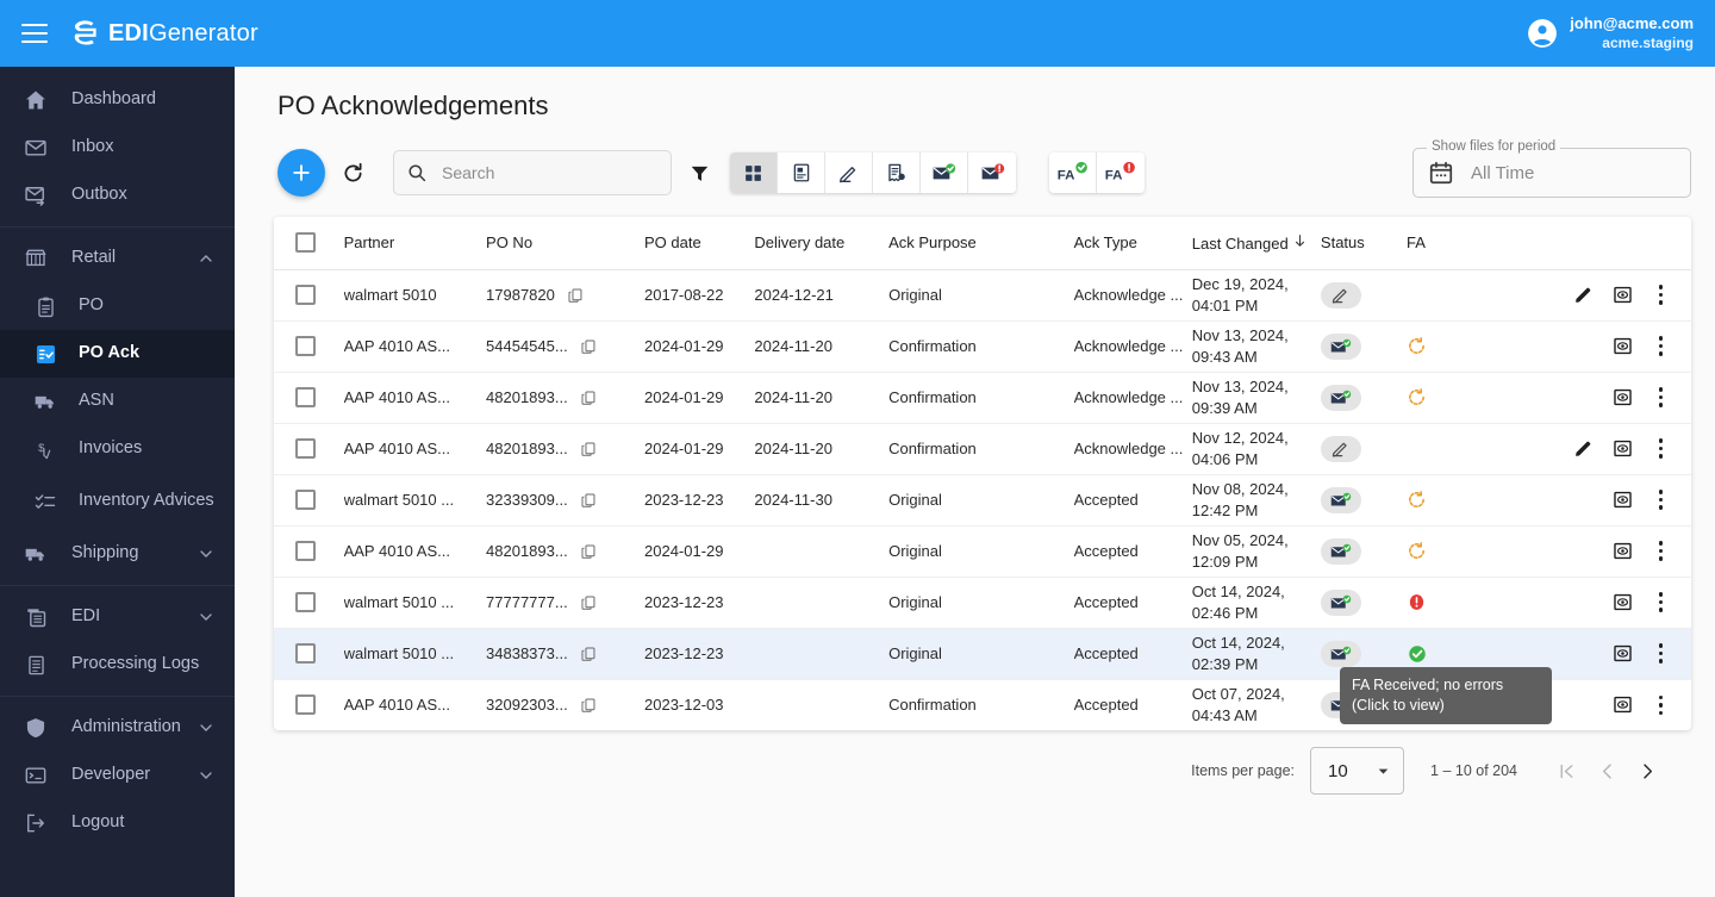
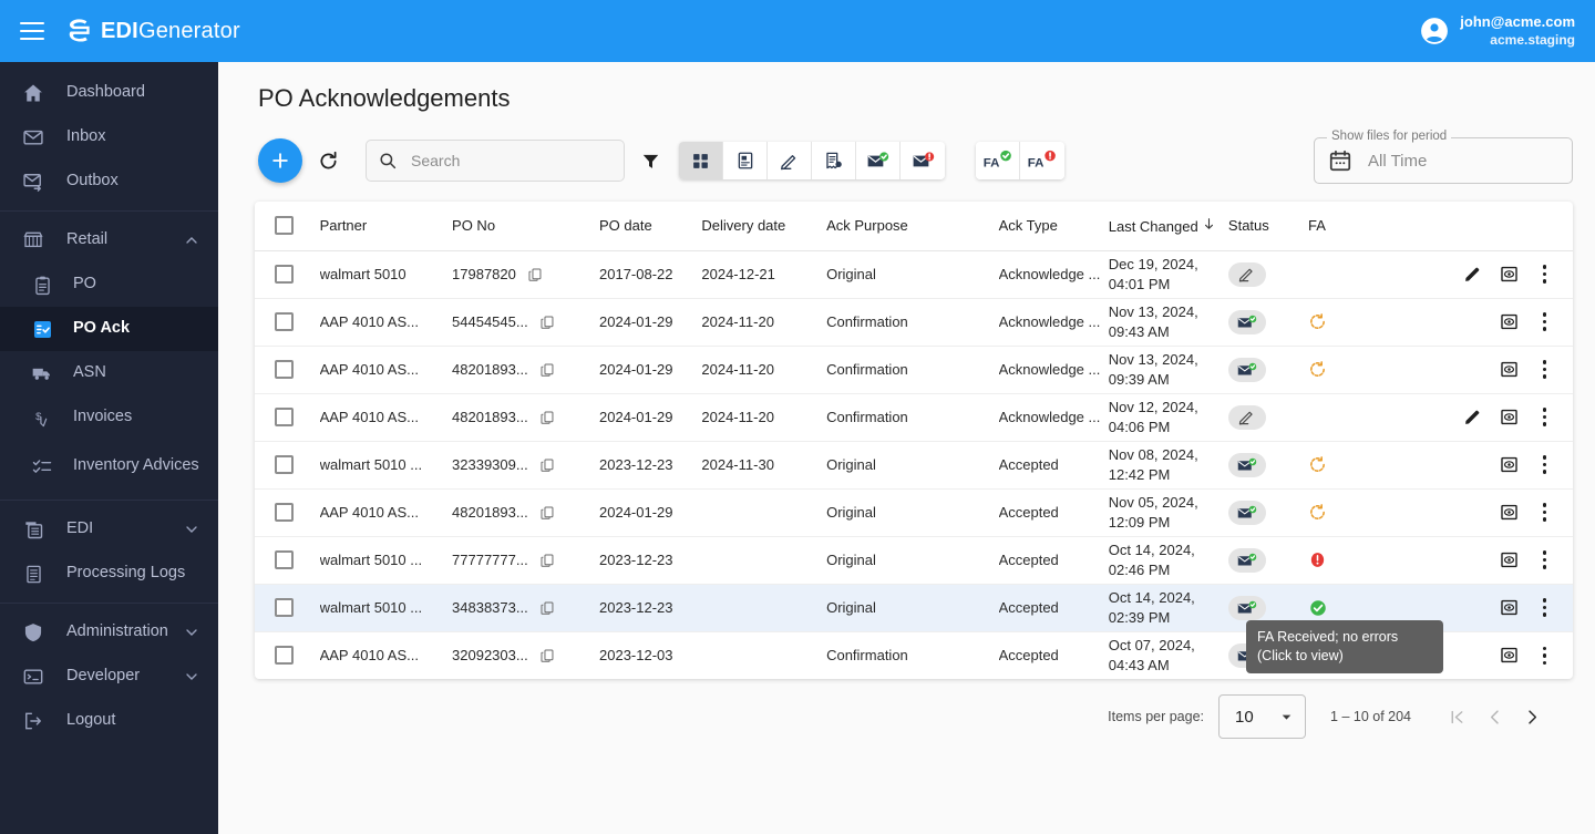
  EDIGenerator
  john@acme.com
  acme.staging
  Dashboard
  Inbox
  Outbox
  Retail
  PO
  PO Ack
  ASN
  $
  Invoices
  Inventory Advices
- Shipping
  EDI
  Processing Logs
  Administration
  Developer
  Logout
  PO Acknowledgements
  Search
  FA
  FA
  Show files for period
  All Time
  	Partner	PO No	PO date	Delivery date	Ack Purpose	Ack Type	Last Changed	Status	FA
  	walmart 5010	17987820	2017-08-22	2024-12-21	Original	Acknowledge ...	Dec 19, 2024, 04:01 PM
  	AAP 4010 AS...	54454545...	2024-01-29	2024-11-20	Confirmation	Acknowledge ...	Nov 13, 2024, 09:43 AM
  	AAP 4010 AS...	48201893...	2024-01-29	2024-11-20	Confirmation	Acknowledge ...	Nov 13, 2024, 09:39 AM
  	AAP 4010 AS...	48201893...	2024-01-29	2024-11-20	Confirmation	Acknowledge ...	Nov 12, 2024, 04:06 PM
  	walmart 5010 ...	32339309...	2023-12-23	2024-11-30	Original	Accepted	Nov 08, 2024, 12:42 PM
  	AAP 4010 AS...	48201893...	2024-01-29		Original	Accepted	Nov 05, 2024, 12:09 PM
  	walmart 5010 ...	77777777...	2023-12-23		Original	Accepted	Oct 14, 2024, 02:46 PM
  	walmart 5010 ...	34838373...	2023-12-23		Original	Accepted	Oct 14, 2024, 02:39 PM
  	AAP 4010 AS...	32092303...	2023-12-03		Confirmation	Accepted	Oct 07, 2024, 04:43 AM
  FA Received; no errors (Click to view)
  Items per page:
  10
  1 – 10 of 204
